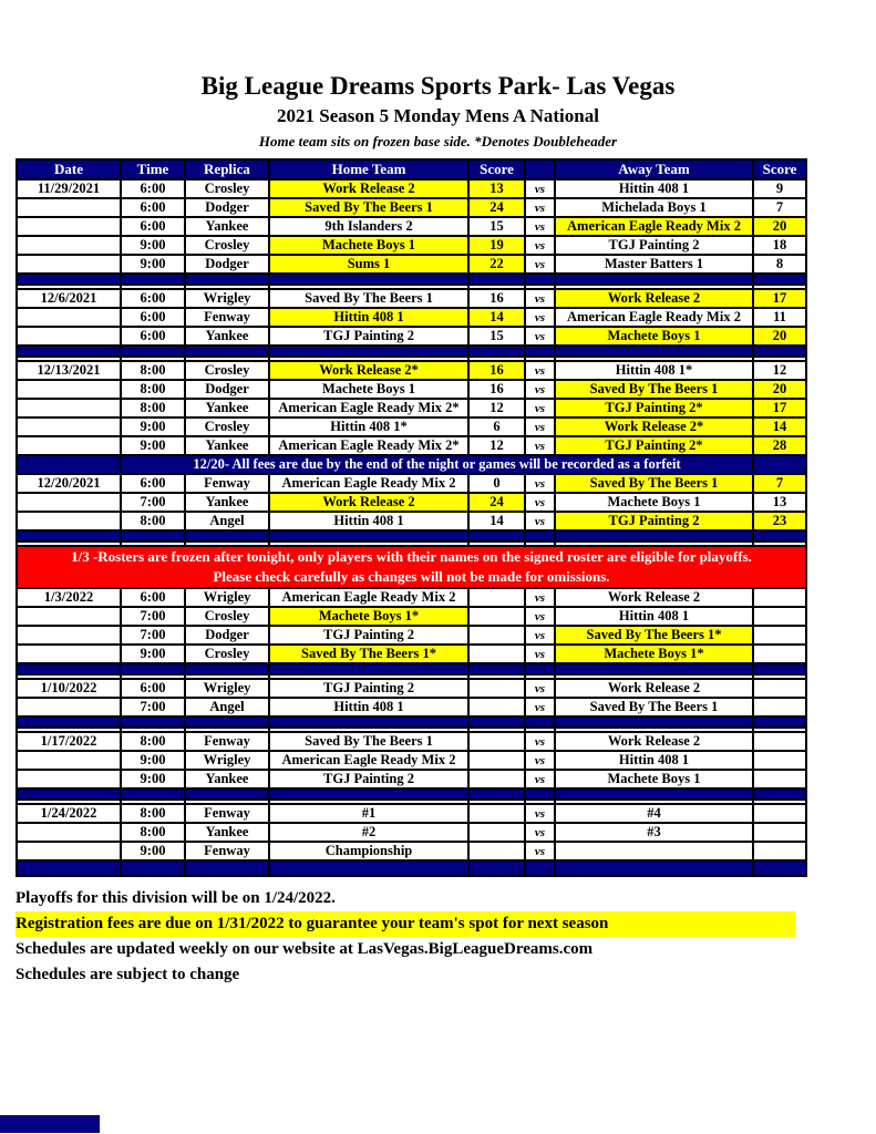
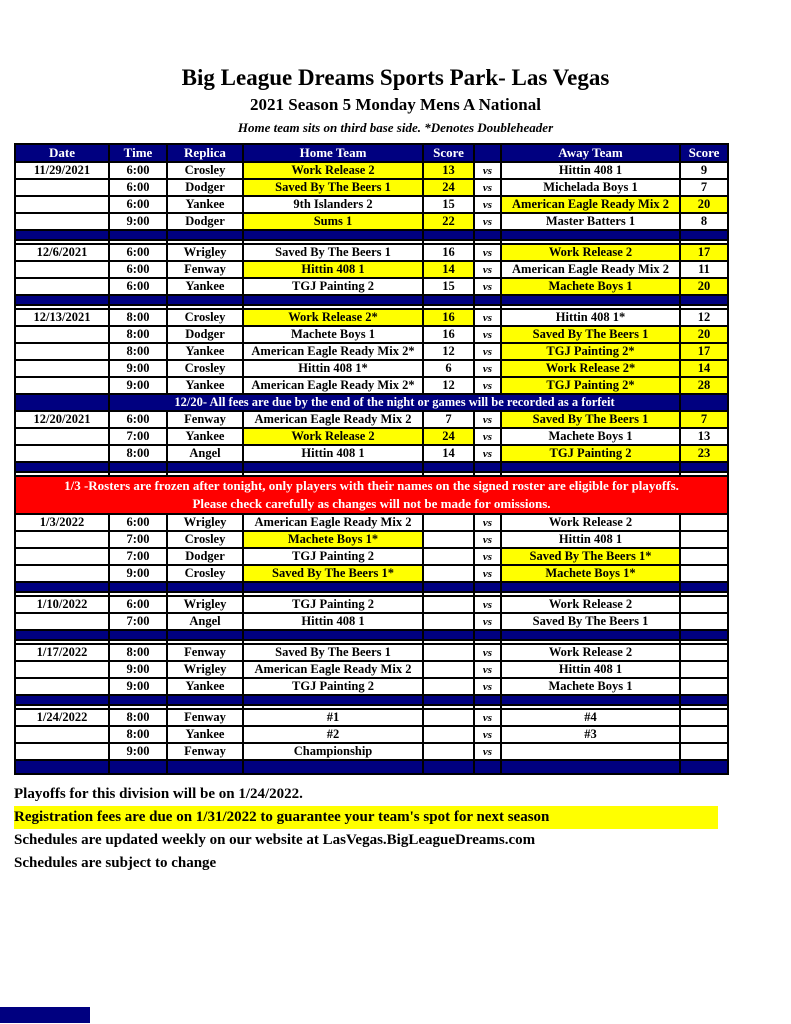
  Big League Dreams Sports Park- Las Vegas
  2021 Season 5 Monday Mens A National
- Home team sits on frozen base side. *Denotes Doubleheader
+ Home team sits on third base side. *Denotes Doubleheader
  Date	Time	Replica	Home Team	Score		Away Team	Score
  11/29/2021	6:00	Crosley	Work Release 2	13	vs	Hittin 408 1	9
  	6:00	Dodger	Saved By The Beers 1	24	vs	Michelada Boys 1	7
  	6:00	Yankee	9th Islanders 2	15	vs	American Eagle Ready Mix 2	20
- 	9:00	Crosley	Machete Boys 1	19	vs	TGJ Painting 2	18
  	9:00	Dodger	Sums 1	22	vs	Master Batters 1	8
  12/6/2021	6:00	Wrigley	Saved By The Beers 1	16	vs	Work Release 2	17
  	6:00	Fenway	Hittin 408 1	14	vs	American Eagle Ready Mix 2	11
  	6:00	Yankee	TGJ Painting 2	15	vs	Machete Boys 1	20
  12/13/2021	8:00	Crosley	Work Release 2*	16	vs	Hittin 408 1*	12
  	8:00	Dodger	Machete Boys 1	16	vs	Saved By The Beers 1	20
  	8:00	Yankee	American Eagle Ready Mix 2*	12	vs	TGJ Painting 2*	17
  	9:00	Crosley	Hittin 408 1*	6	vs	Work Release 2*	14
  	9:00	Yankee	American Eagle Ready Mix 2*	12	vs	TGJ Painting 2*	28
  	12/20- All fees are due by the end of the night or games will be recorded as a forfeit
- 12/20/2021	6:00	Fenway	American Eagle Ready Mix 2	0	vs	Saved By The Beers 1	7
+ 12/20/2021	6:00	Fenway	American Eagle Ready Mix 2	7	vs	Saved By The Beers 1	7
  	7:00	Yankee	Work Release 2	24	vs	Machete Boys 1	13
  	8:00	Angel	Hittin 408 1	14	vs	TGJ Painting 2	23
  1/3 -Rosters are frozen after tonight, only players with their names on the signed roster are eligible for playoffs.Please check carefully as changes will not be made for omissions.
  1/3/2022	6:00	Wrigley	American Eagle Ready Mix 2		vs	Work Release 2
  	7:00	Crosley	Machete Boys 1*		vs	Hittin 408 1
  	7:00	Dodger	TGJ Painting 2		vs	Saved By The Beers 1*
  	9:00	Crosley	Saved By The Beers 1*		vs	Machete Boys 1*
  1/10/2022	6:00	Wrigley	TGJ Painting 2		vs	Work Release 2
  	7:00	Angel	Hittin 408 1		vs	Saved By The Beers 1
  1/17/2022	8:00	Fenway	Saved By The Beers 1		vs	Work Release 2
  	9:00	Wrigley	American Eagle Ready Mix 2		vs	Hittin 408 1
  	9:00	Yankee	TGJ Painting 2		vs	Machete Boys 1
  1/24/2022	8:00	Fenway	#1		vs	#4
  	8:00	Yankee	#2		vs	#3
  	9:00	Fenway	Championship		vs
  Playoffs for this division will be on 1/24/2022.
  Registration fees are due on 1/31/2022 to guarantee your team's spot for next season
  Schedules are updated weekly on our website at LasVegas.BigLeagueDreams.com
  Schedules are subject to change
